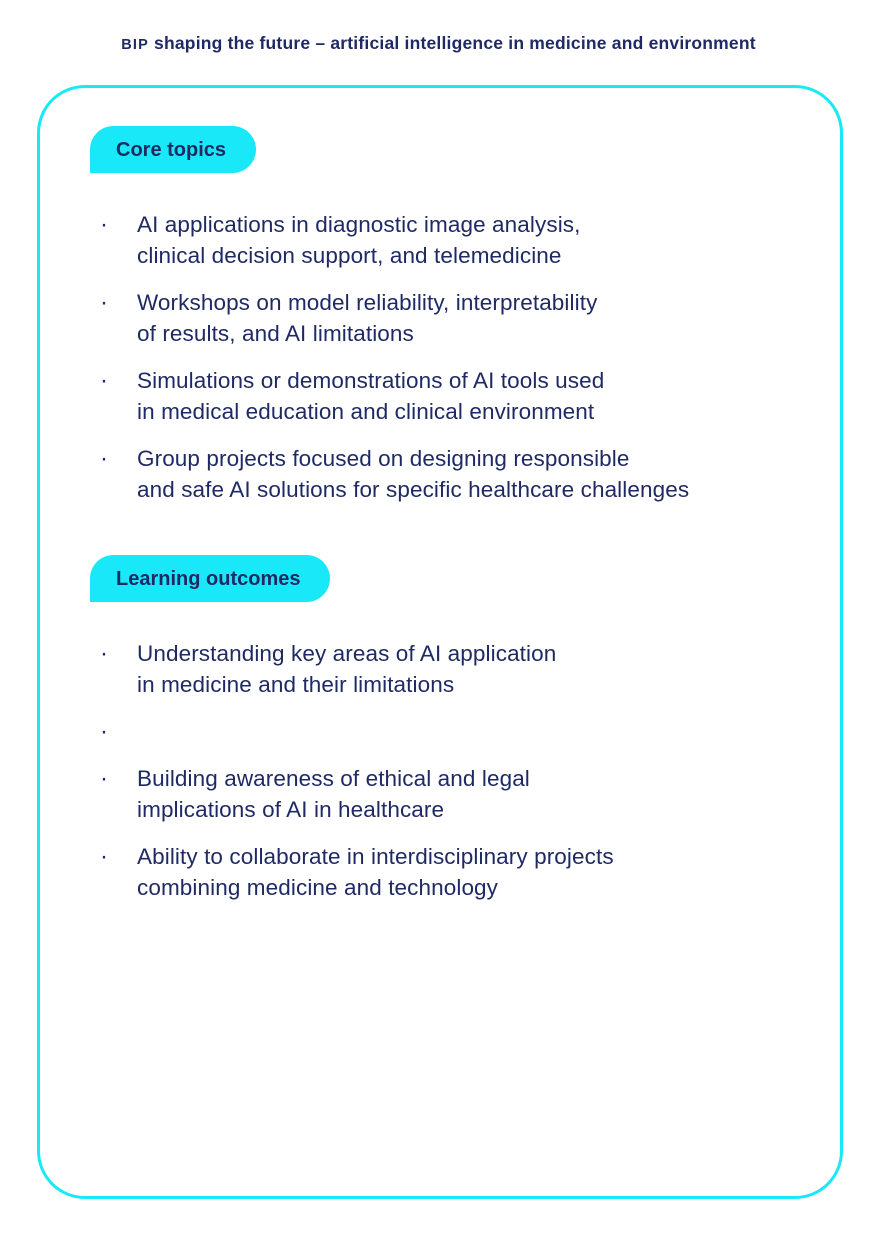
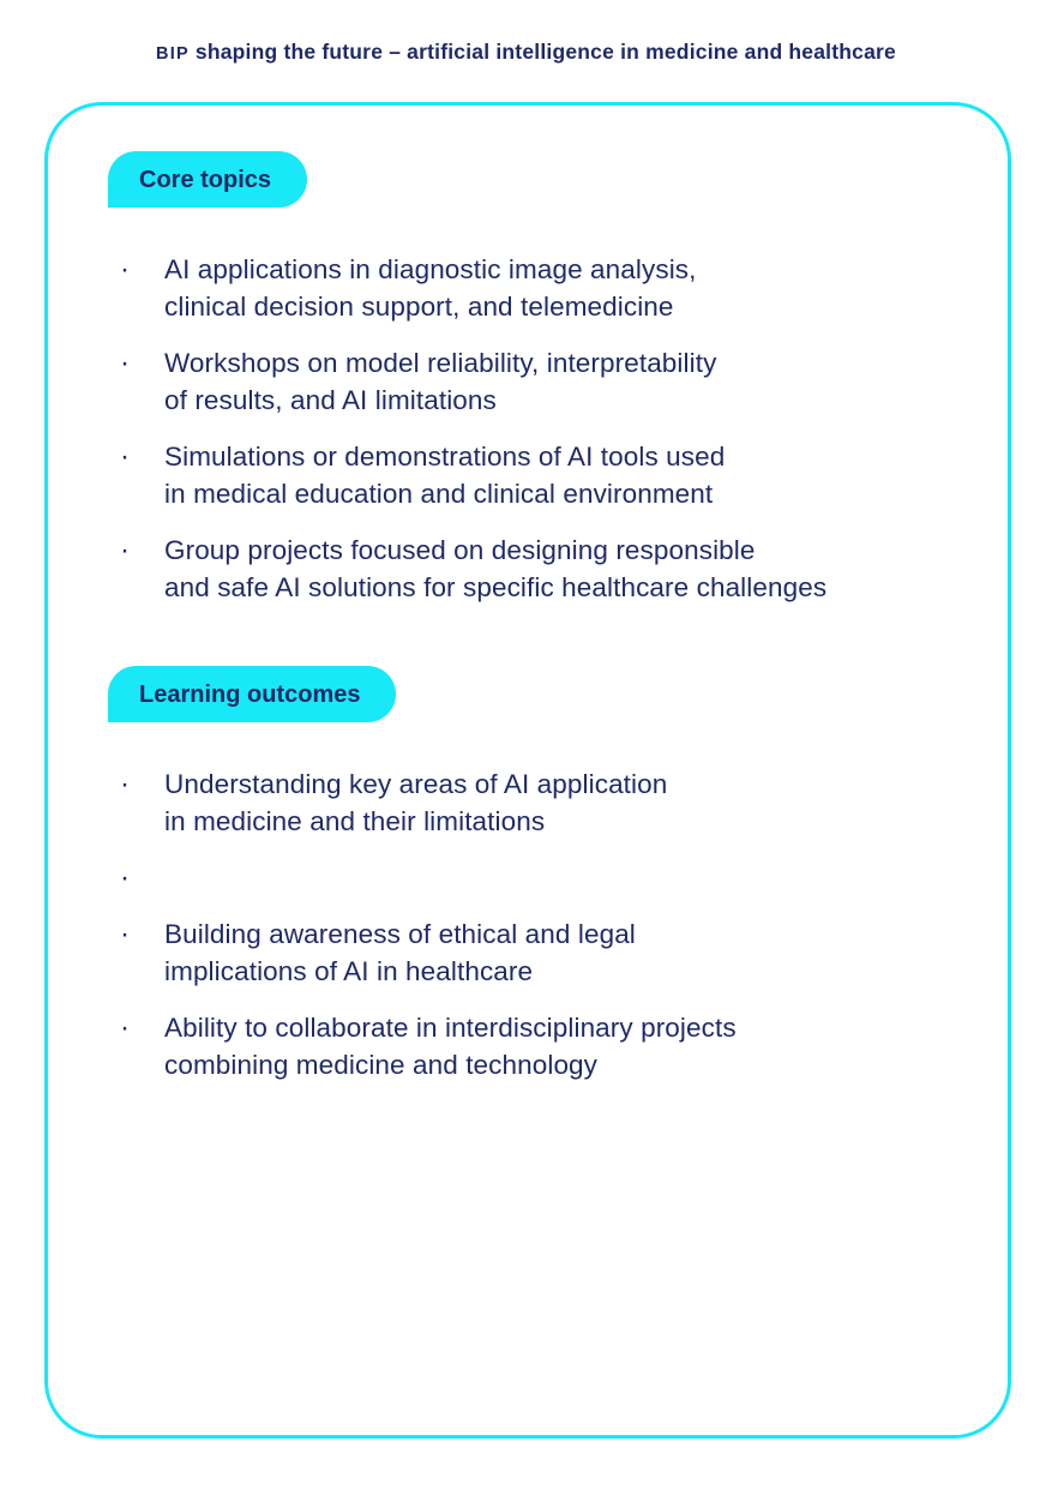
- BIP shaping the future – artificial intelligence in medicine and environment
+ BIP shaping the future – artificial intelligence in medicine and healthcare
  Core topics
  ·
  AI applications in diagnostic image analysis,
  clinical decision support, and telemedicine
  ·
  Workshops on model reliability, interpretability
  of results, and AI limitations
  ·
  Simulations or demonstrations of AI tools used
  in medical education and clinical environment
  ·
  Group projects focused on designing responsible
  and safe AI solutions for specific healthcare challenges
  Learning outcomes
  ·
  Understanding key areas of AI application
  in medicine and their limitations
  ·
  ·
  Building awareness of ethical and legal
  implications of AI in healthcare
  ·
  Ability to collaborate in interdisciplinary projects
  combining medicine and technology
